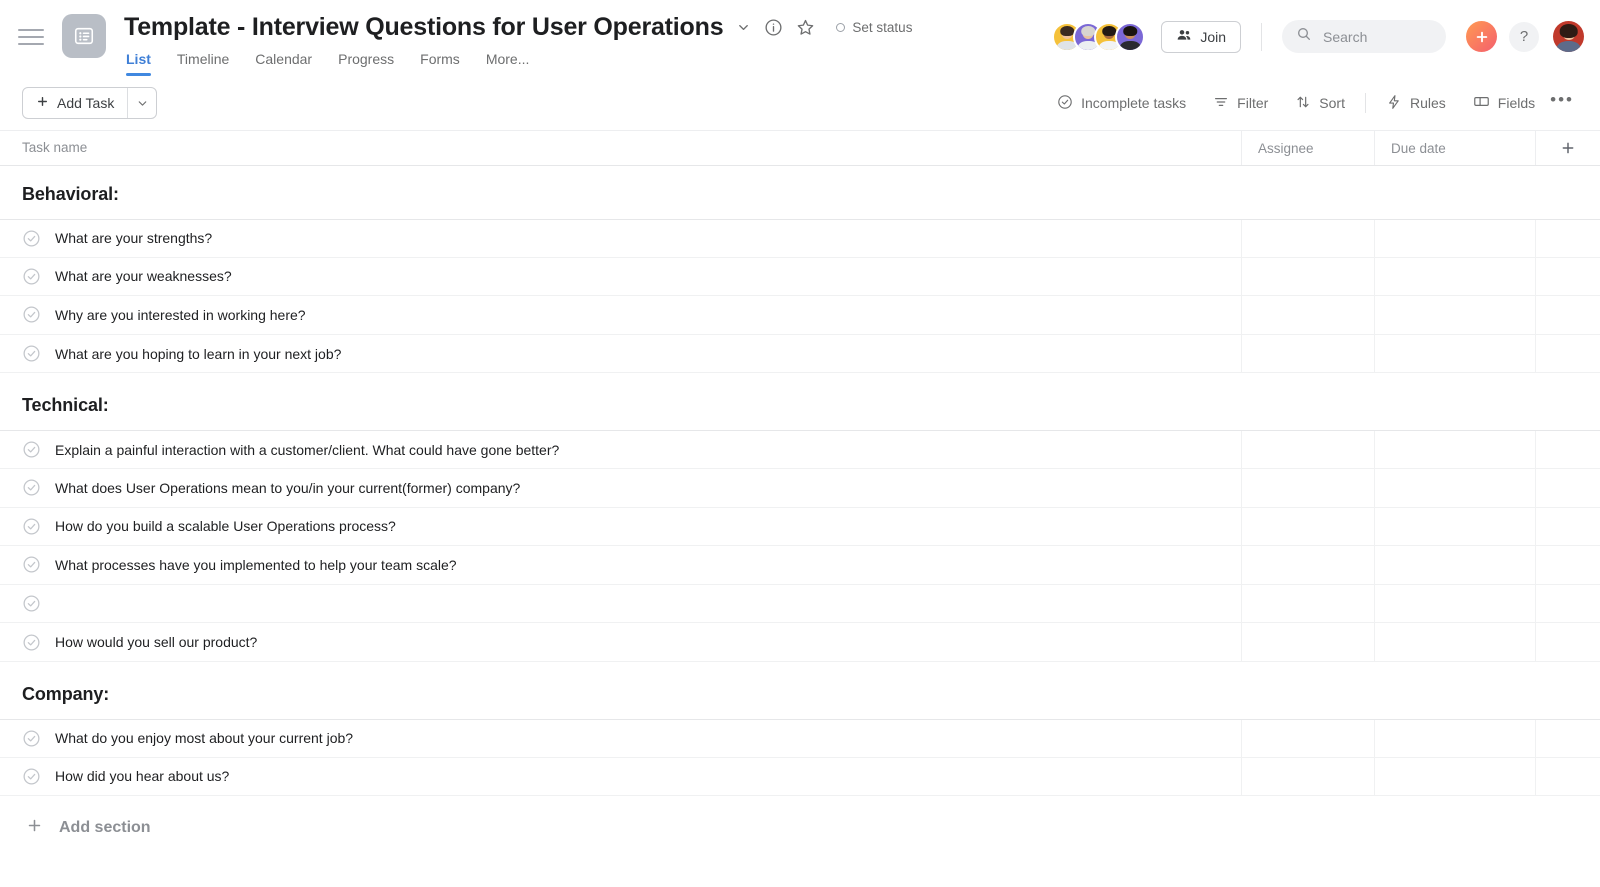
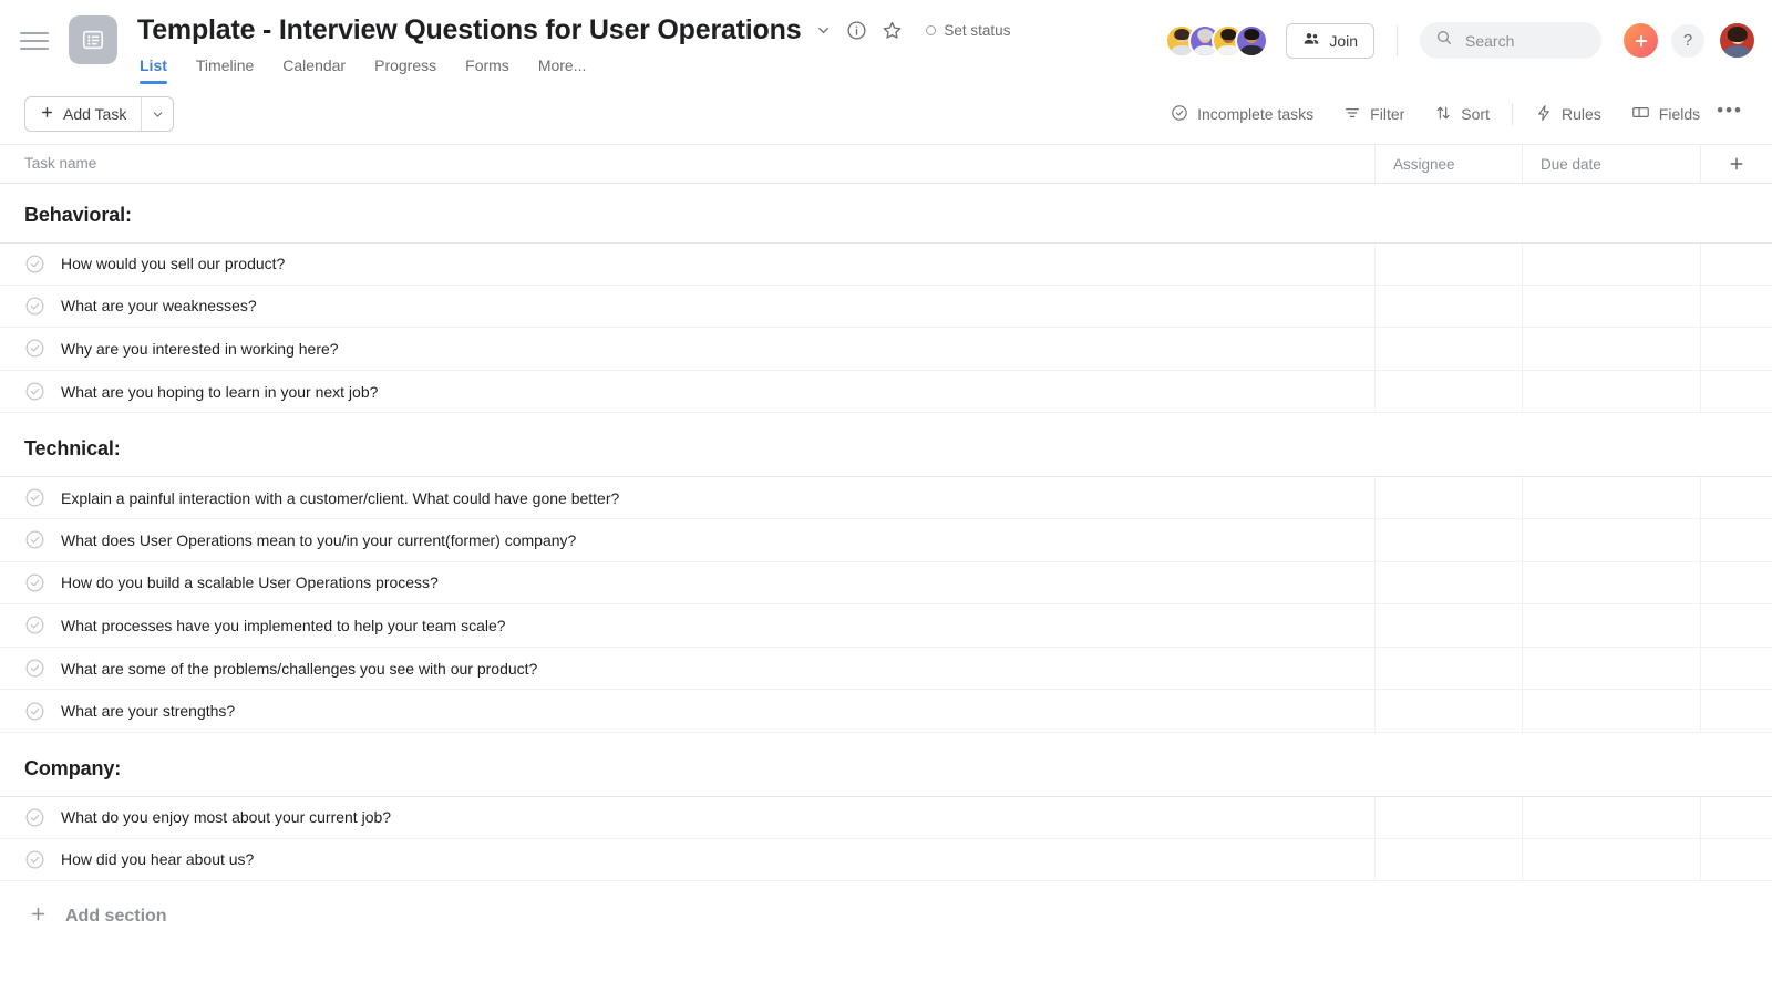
  Template - Interview Questions for User Operations
  Set status
  List
  Timeline
  Calendar
  Progress
  Forms
  More...
  Join
  Search
  ?
  Add Task
  Incomplete tasks
  Filter
  Sort
  Rules
  Fields
  •••
  Task name
  Assignee
  Due date
  Behavioral:
- What are your strengths?
+ How would you sell our product?
  What are your weaknesses?
  Why are you interested in working here?
  What are you hoping to learn in your next job?
  Technical:
  Explain a painful interaction with a customer/client. What could have gone better?
  What does User Operations mean to you/in your current(former) company?
  How do you build a scalable User Operations process?
  What processes have you implemented to help your team scale?
+ What are some of the problems/challenges you see with our product?
- How would you sell our product?
+ What are your strengths?
  Company:
  What do you enjoy most about your current job?
  How did you hear about us?
  Add section
